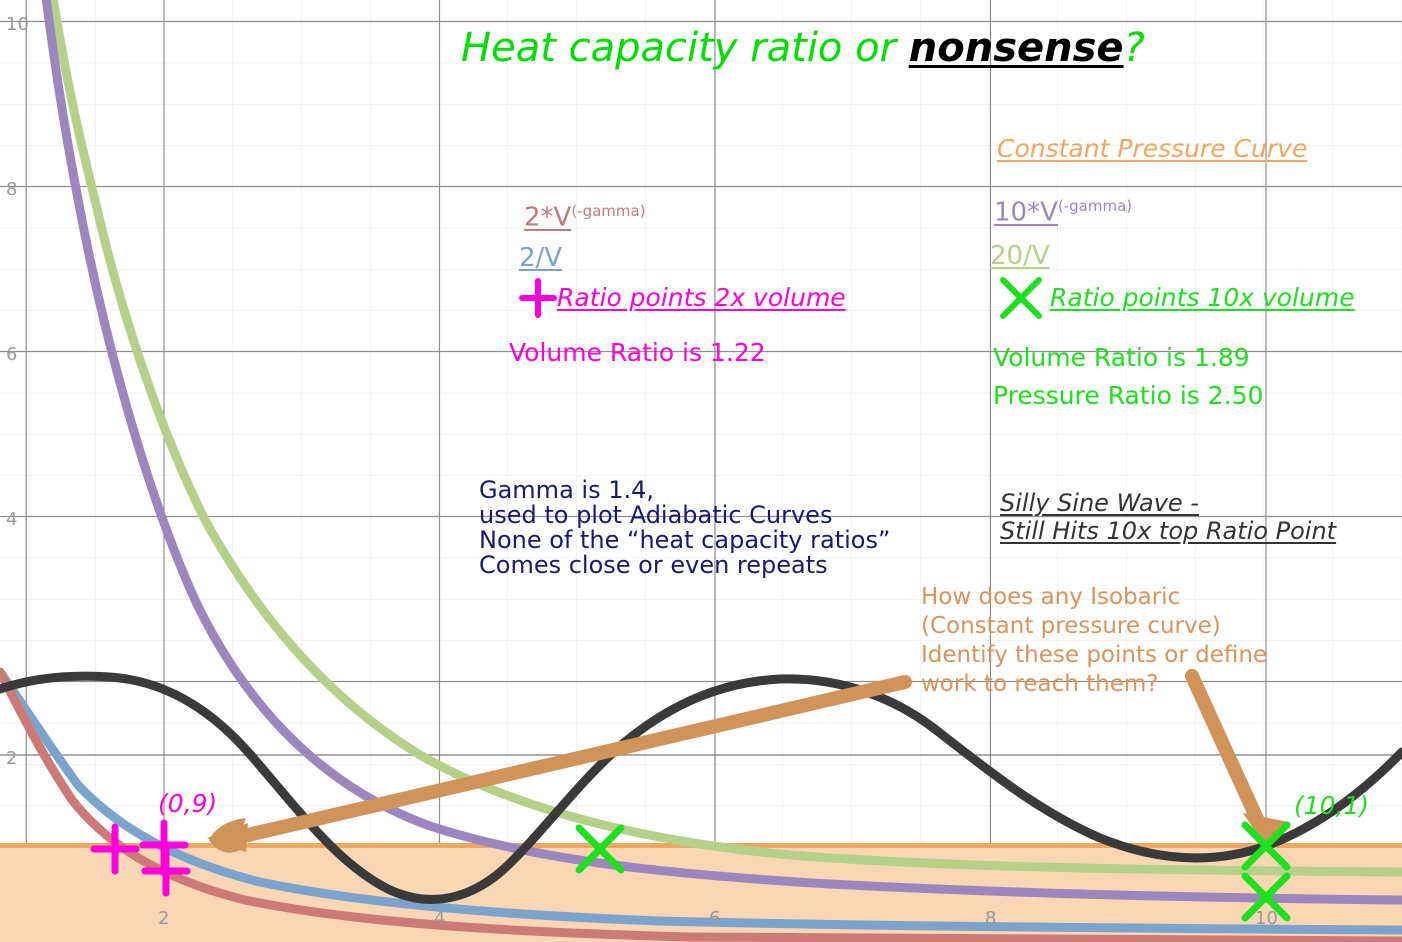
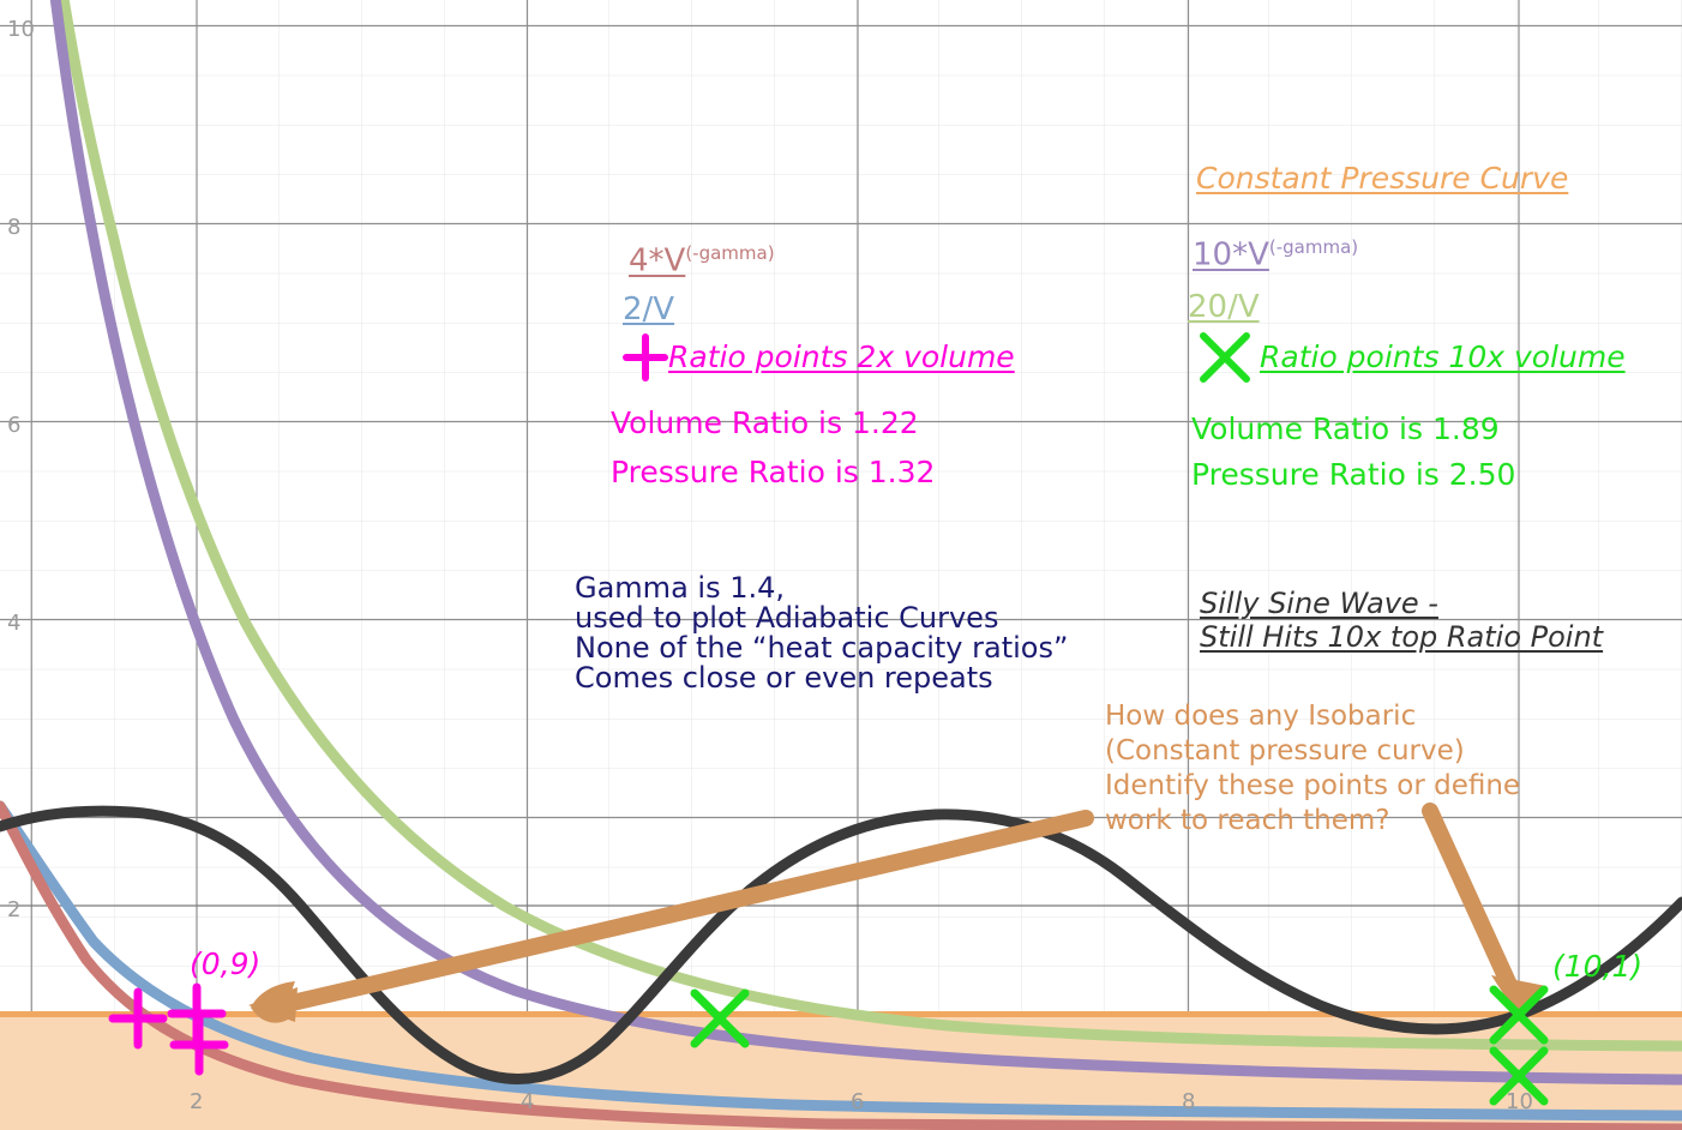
- Heat capacity ratio or nonsense?
  Constant Pressure Curve
- 2*V(-gamma)
+ 4*V(-gamma)
  2/V
  Ratio points 2x volume
  Volume Ratio is 1.22
+ Pressure Ratio is 1.32
  10*V(-gamma)
  20/V
  Ratio points 10x volume
  Volume Ratio is 1.89
  Pressure Ratio is 2.50
  Gamma is 1.4,
  used to plot Adiabatic Curves
  None of the “heat capacity ratios”
  Comes close or even repeats
  Silly Sine Wave -
  Still Hits 10x top Ratio Point
  How does any Isobaric
  (Constant pressure curve)
  Identify these points or define
  work to reach them?
  (0,9)
  (10,1)
  10
  8
  6
  4
  2
  2
  4
  6
  8
  10
